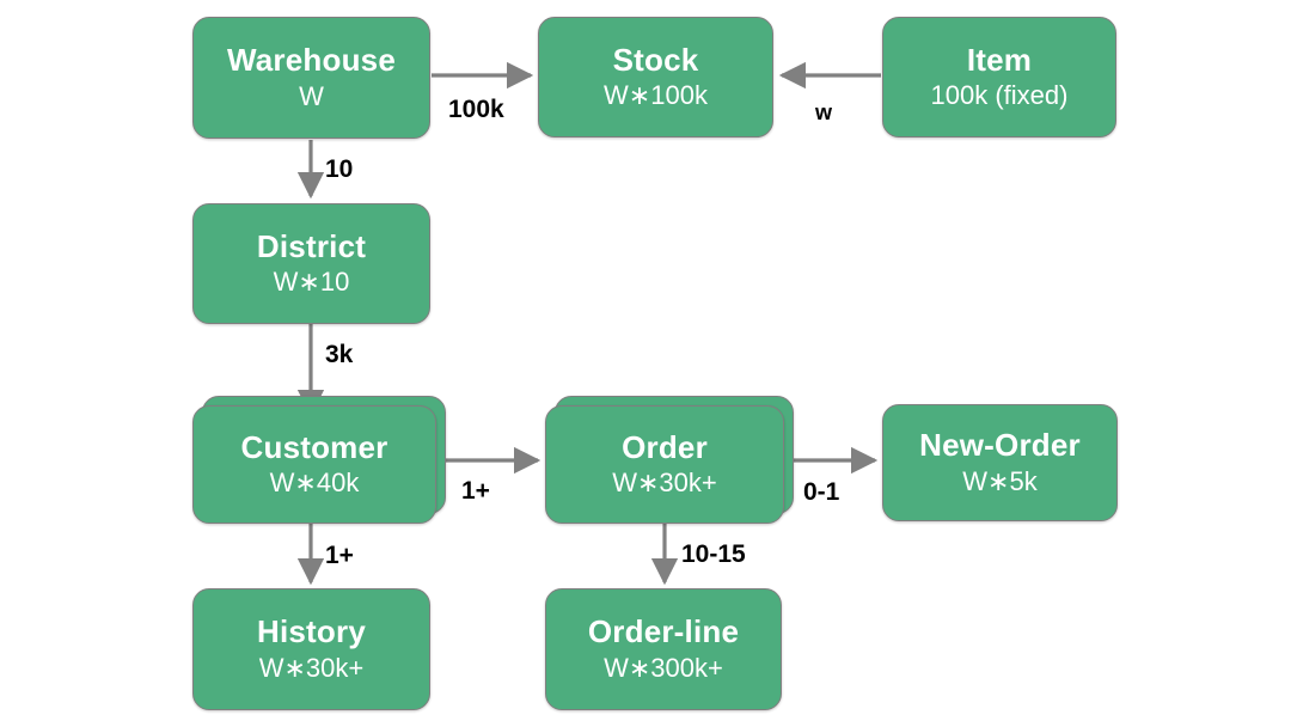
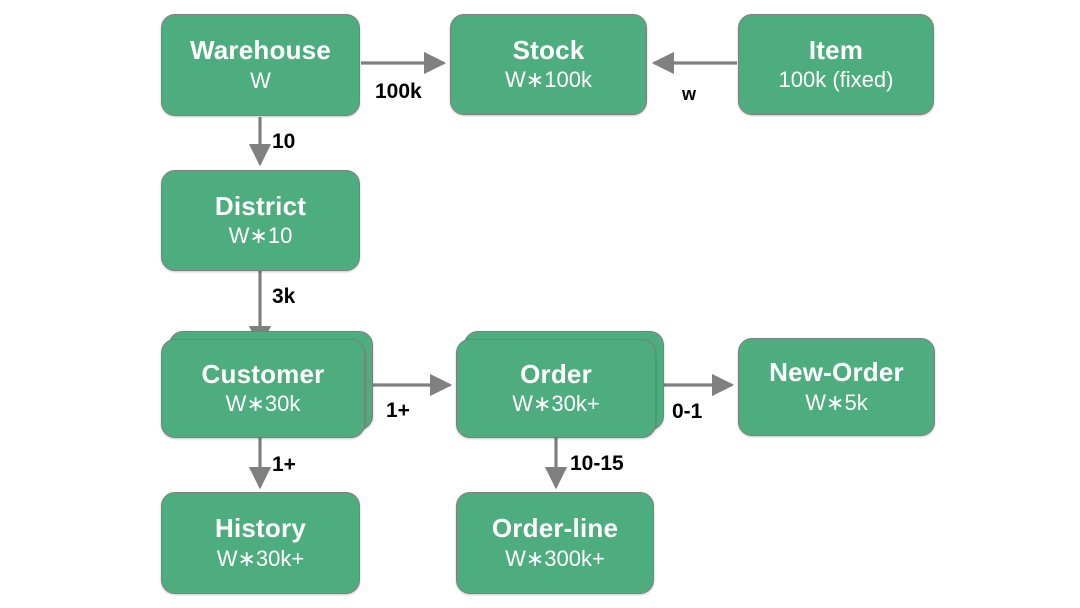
  Warehouse
  W
  Stock
  W∗100k
  Item
  100k (fixed)
  District
  W∗10
  Customer
- W∗40k
+ W∗30k
  Order
  W∗30k+
  New-Order
  W∗5k
  History
  W∗30k+
  Order-line
  W∗300k+
  100k
  w
  10
  3k
  1+
  1+
  0-1
  10-15
